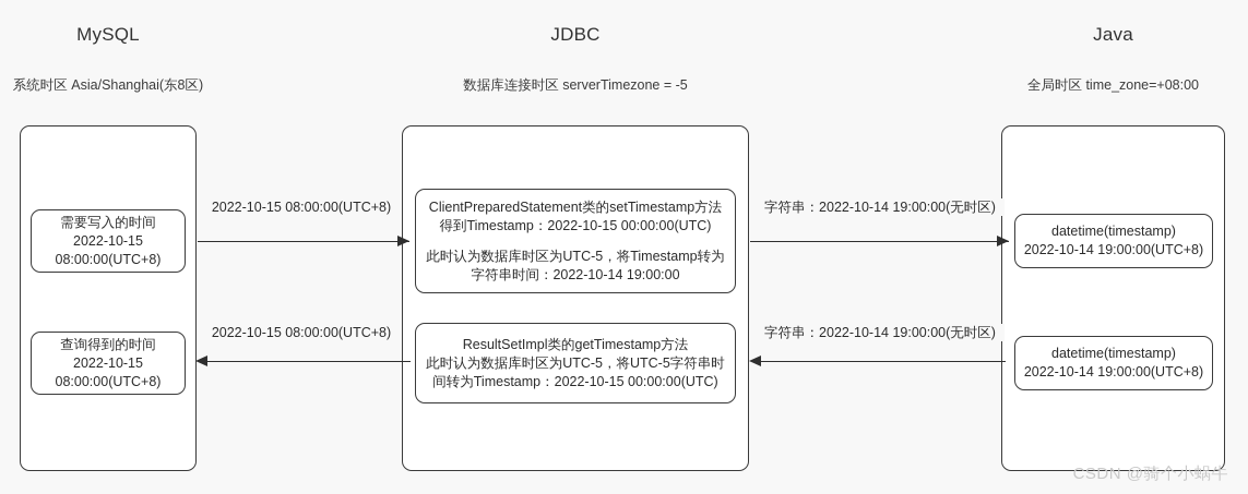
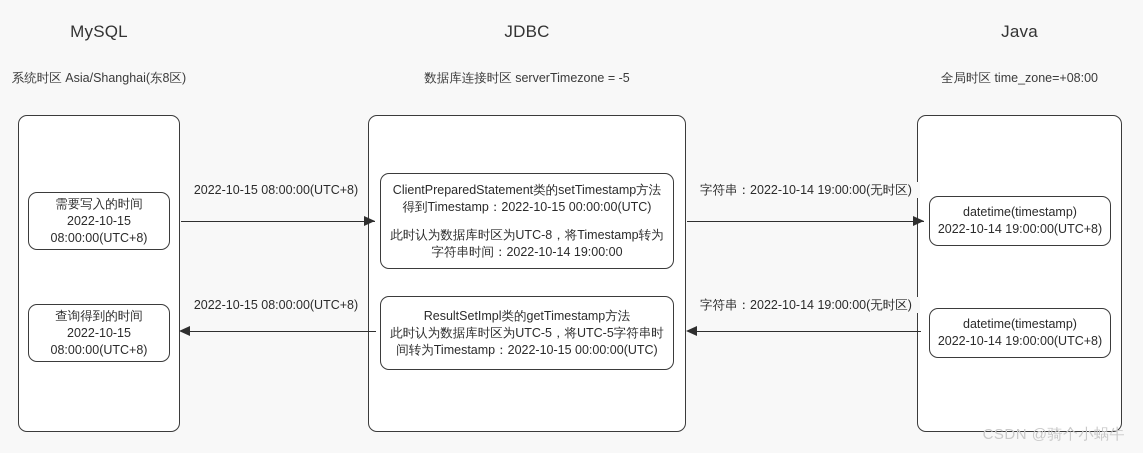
  MySQL
  系统时区 Asia/Shanghai(东8区)
  JDBC
  数据库连接时区 serverTimezone = -5
  Java
  全局时区 time_zone=+08:00
  2022-10-15 08:00:00(UTC+8)
  字符串：2022-10-14 19:00:00(无时区)
  2022-10-15 08:00:00(UTC+8)
  字符串：2022-10-14 19:00:00(无时区)
  需要写入的时间
  2022-10-15
  08:00:00(UTC+8)
  查询得到的时间
  2022-10-15
  08:00:00(UTC+8)
  ClientPreparedStatement类的setTimestamp方法
  得到Timestamp：2022-10-15 00:00:00(UTC)
- 此时认为数据库时区为UTC-5，将Timestamp转为
+ 此时认为数据库时区为UTC-8，将Timestamp转为
  字符串时间：2022-10-14 19:00:00
  ResultSetImpl类的getTimestamp方法
  此时认为数据库时区为UTC-5，将UTC-5字符串时
  间转为Timestamp：2022-10-15 00:00:00(UTC)
  datetime(timestamp)
  2022-10-14 19:00:00(UTC+8)
  datetime(timestamp)
  2022-10-14 19:00:00(UTC+8)
  CSDN @骑个小蜗牛
